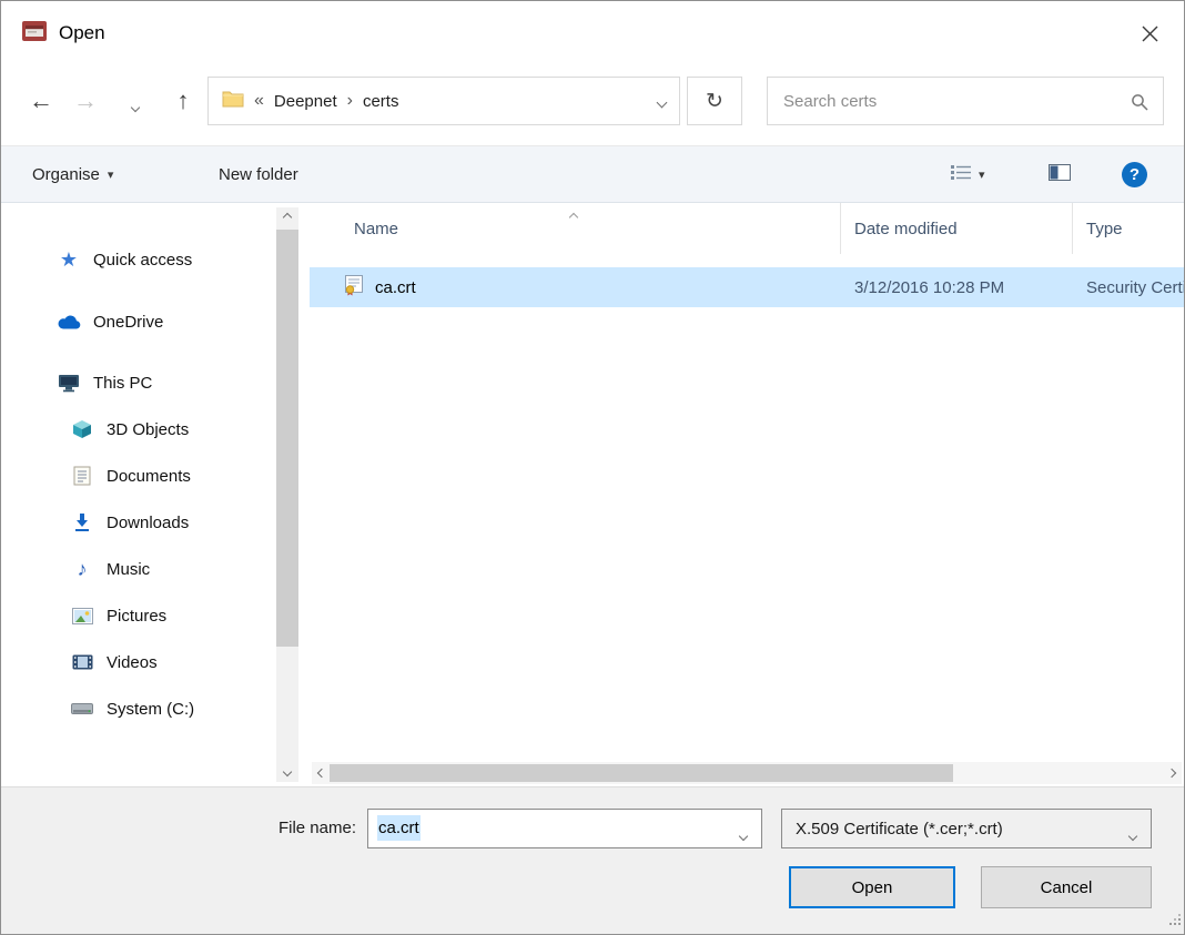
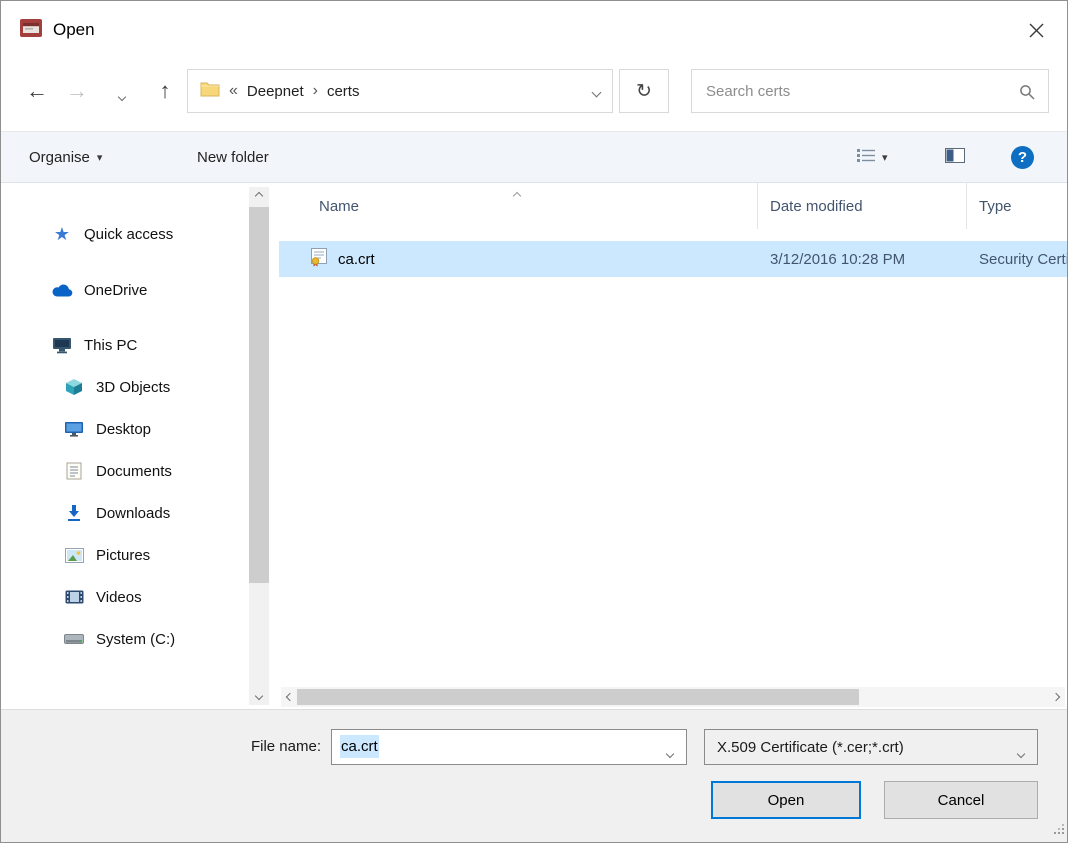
  Open
  ←
  →
  ↑
  «
  Deepnet
  ›
  certs
  ↻
  Search certs
  Organise
  ▾
  New folder
  ▾
  ?
  ★
  Quick access
  OneDrive
  This PC
  3D Objects
+ Desktop
  Documents
  Downloads
- ♪
- Music
  Pictures
  Videos
  System (C:)
  Name
  Date modified
  Type
  ca.crt
  3/12/2016 10:28 PM
  File name:
  ca.crt
  X.509 Certificate (*.cer;*.crt)
  Open
  Cancel
